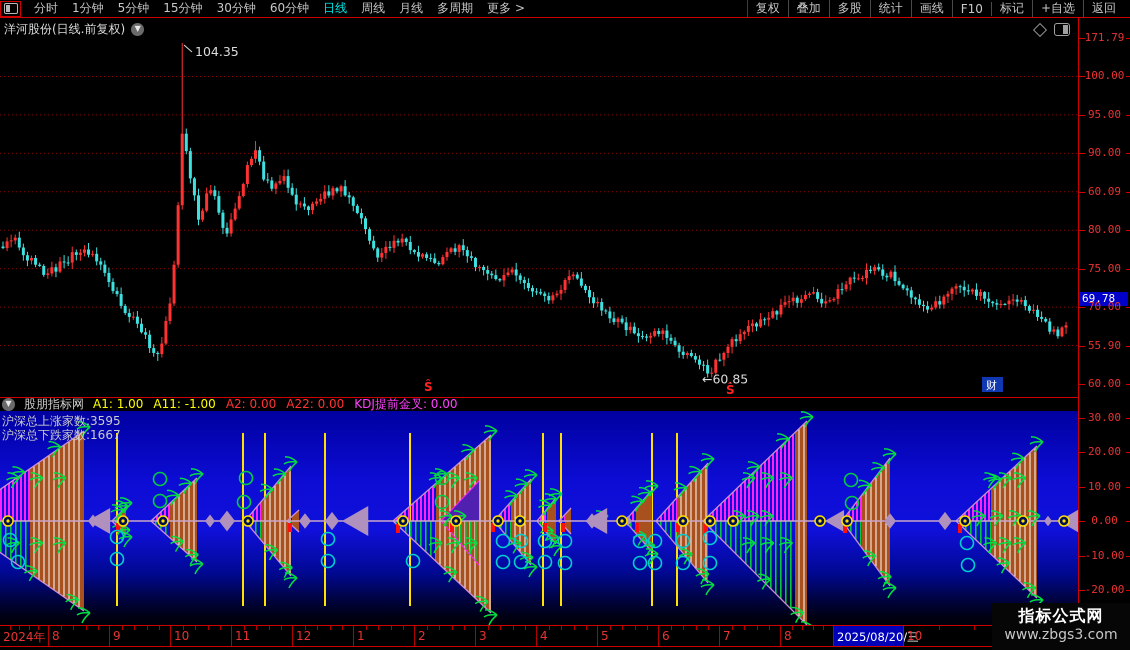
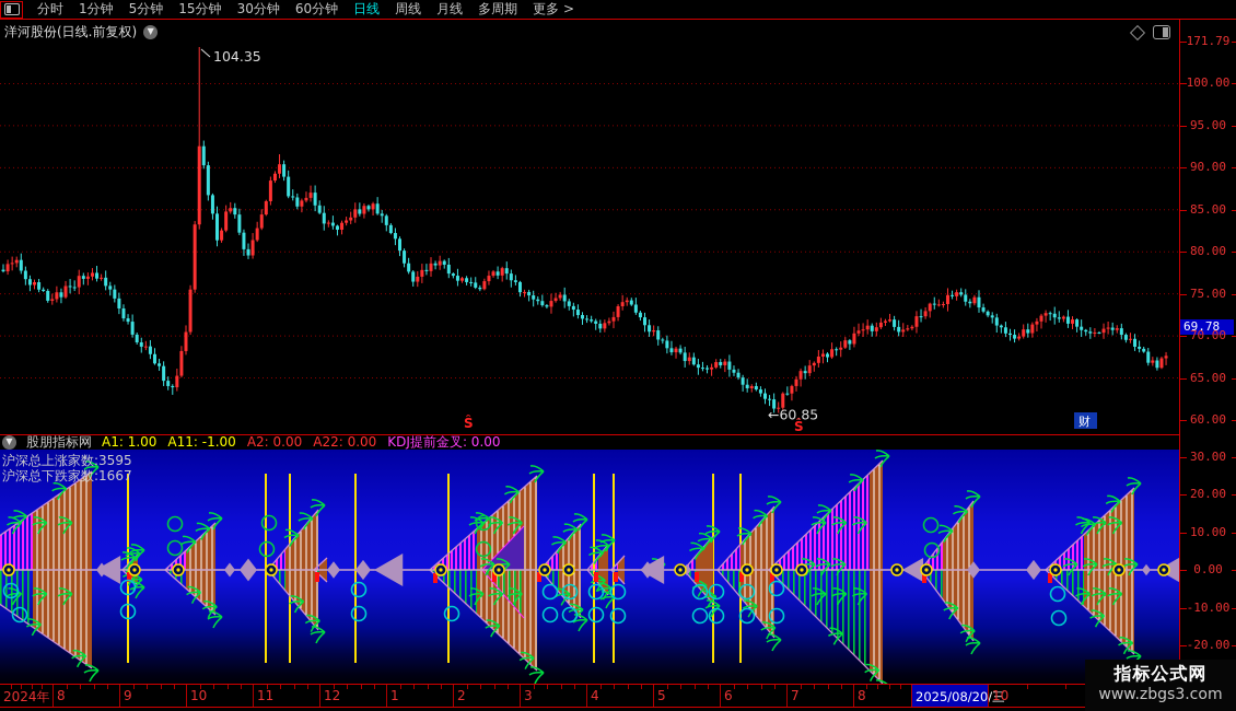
  分时
  1分钟
  5分钟
  15分钟
  30分钟
  60分钟
  日线
  周线
  月线
  多周期
  更多 >
- 复权
- 叠加
- 多股
- 统计
- 画线
- F10
- 标记
- +自选
- 返回
  洋河股份(日线.前复权)
  ▼
  104.35
  ←60.85
  Ŝ
  Ŝ
  财
  ▼
  股朋指标网
  A1: 1.00 A11: -1.00 A2: 0.00 A22: 0.00 KDJ提前金叉: 0.00
  沪深总上涨家数:3595
  沪深总下跌家数:1667
  2024年
  8
  9
  10
  11
  12
  1
  2
  3
  4
  5
  6
  7
  8
  2025/08/20/三
  10
  69.78
  171.79
  100.00
  95.00
  90.00
- 60.09
+ 85.00
  80.00
  75.00
  70.00
- 55.90
+ 65.00
  60.00
  30.00
  20.00
  10.00
  0.00
  -10.00
  -20.00
  指标公式网
  www.zbgs3.com
